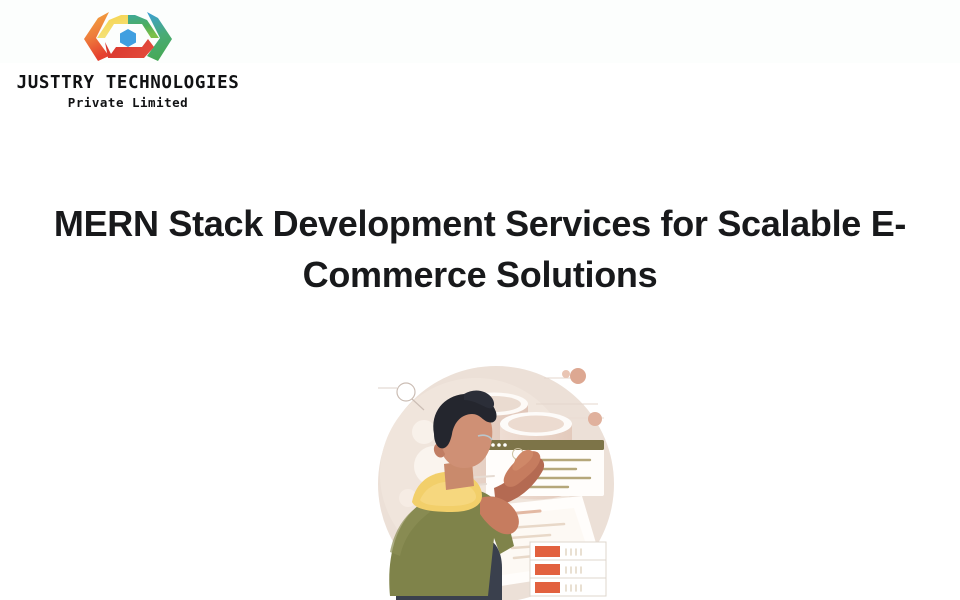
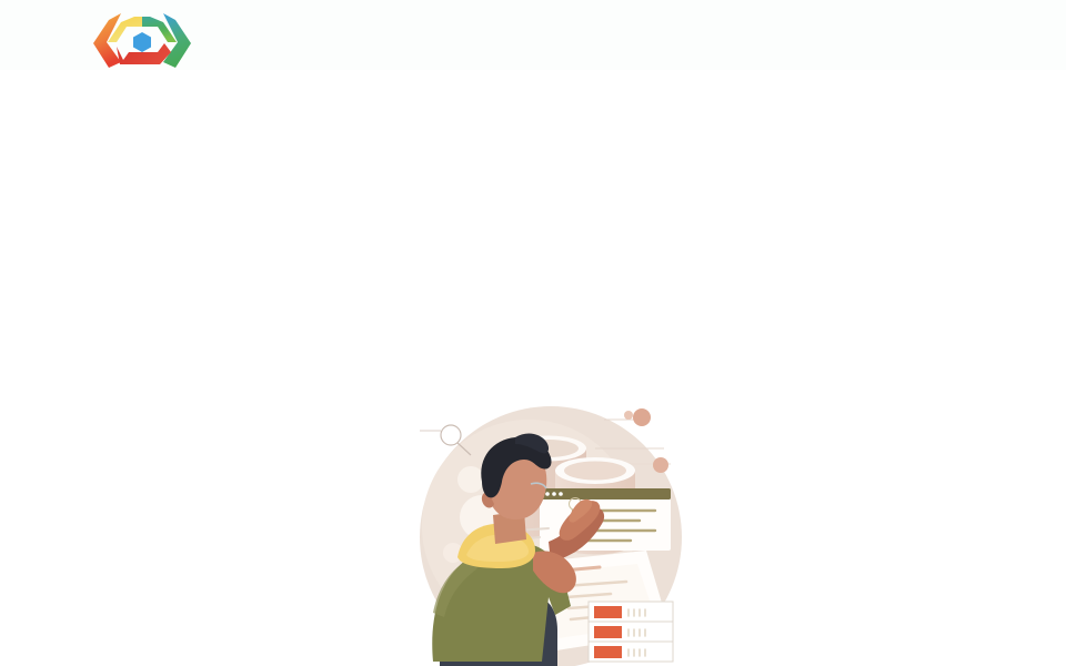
- JUSTTRY TECHNOLOGIES
- Private Limited
- MERN Stack Development Services for Scalable E-Commerce Solutions
